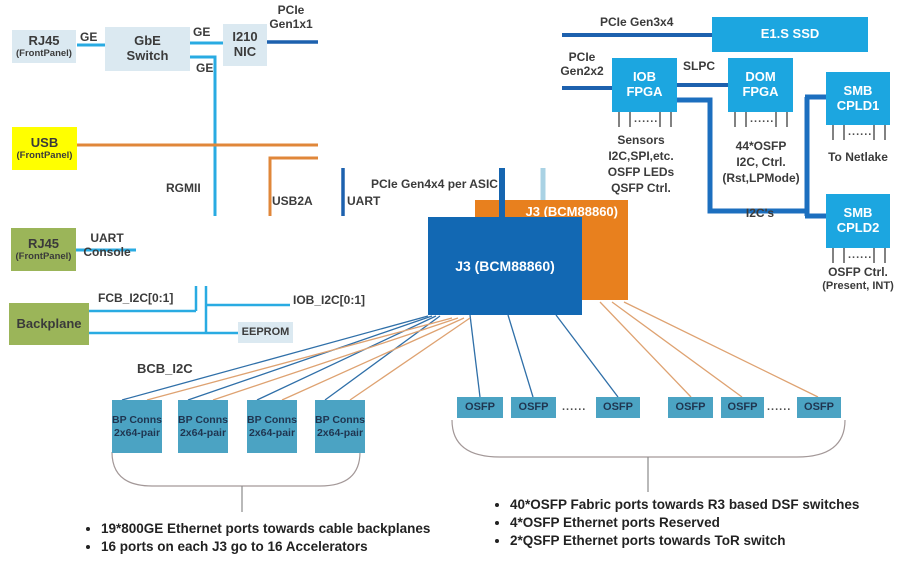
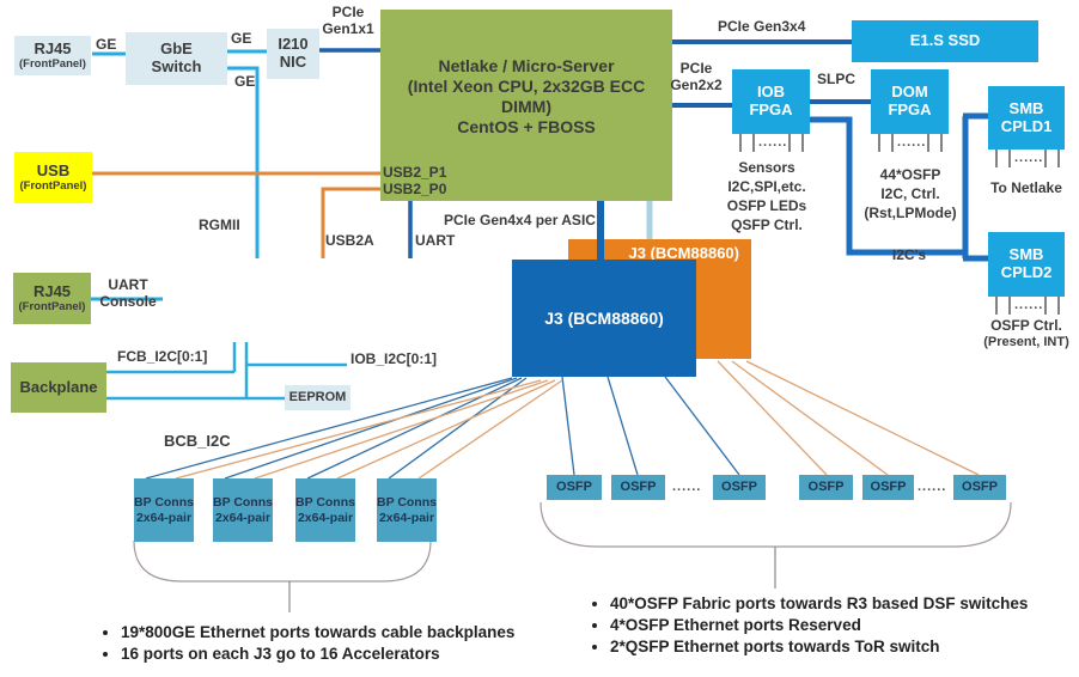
  RJ45
  (FrontPanel)
  GbE
  Switch
  I210
  NIC
+ Netlake / Micro-Server
+ (Intel Xeon CPU, 2x32GB ECC DIMM)
+ CentOS + FBOSS
+ USB2_P1
+ USB2_P0
  E1.S SSD
  IOB
  FPGA
  DOM
  FPGA
  SMB
  CPLD1
  SMB
  CPLD2
  USB
  (FrontPanel)
  RJ45
  (FrontPanel)
  Backplane
  EEPROM
  J3 (BCM88860)
  J3 (BCM88860)
  BP Conns
  2x64-pair
  BP Conns
  2x64-pair
  BP Conns
  2x64-pair
  BP Conns
  2x64-pair
  OSFP
  OSFP
  OSFP
  OSFP
  OSFP
  OSFP
  GE
  GE
  GE
  PCIe
  Gen1x1
  PCIe Gen3x4
  PCIe
  Gen2x2
  SLPC
  RGMII
  USB2A
  UART
  PCIe Gen4x4 per ASIC
  UART
  Console
  FCB_I2C[0:1]
  IOB_I2C[0:1]
  BCB_I2C
  I2C's
  Sensors
  I2C,SPI,etc.
  OSFP LEDs
  QSFP Ctrl.
  44*OSFP
  I2C, Ctrl.
  (Rst,LPMode)
  To Netlake
  OSFP Ctrl.
  (Present, INT)
  ......
  ......
  ......
  ......
  ......
  ......
  19*800GE Ethernet ports towards cable backplanes
  16 ports on each J3 go to 16 Accelerators
  40*OSFP Fabric ports towards R3 based DSF switches
  4*OSFP Ethernet ports Reserved
  2*QSFP Ethernet ports towards ToR switch
